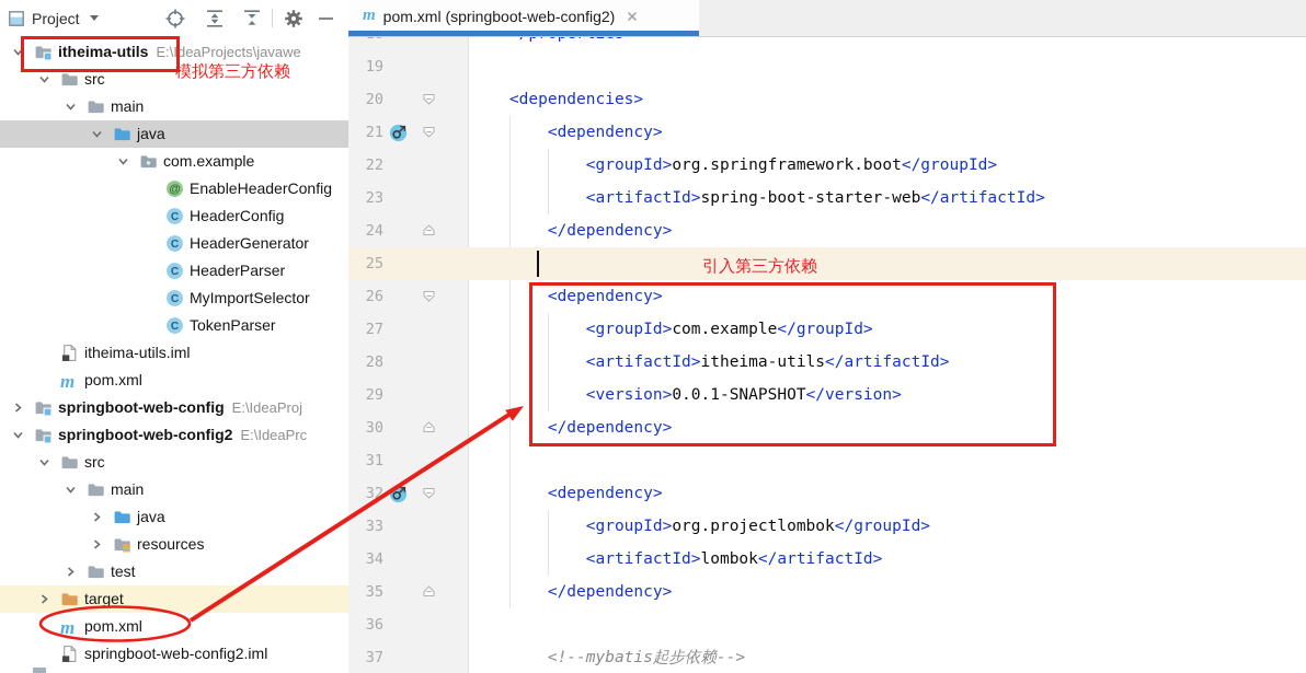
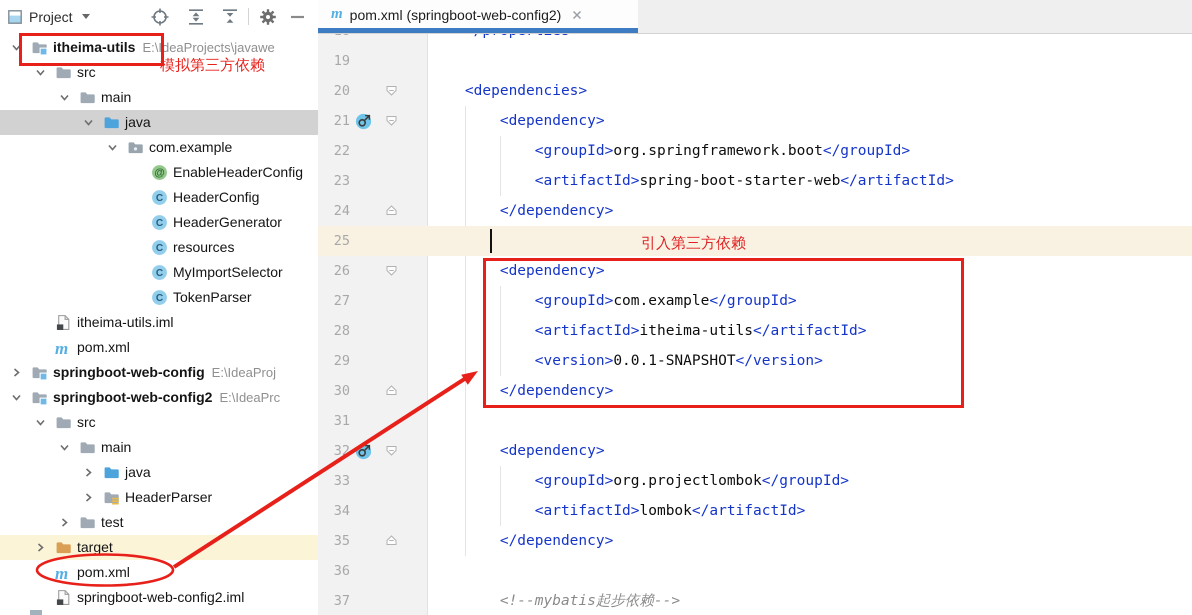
  Project
  itheima-utils E:\IdeaProjects\javawe
  src
  main
  java
  com.example
  @
  EnableHeaderConfig
  C
  HeaderConfig
  C
  HeaderGenerator
  C
- HeaderParser
+ resources
  C
  MyImportSelector
  C
  TokenParser
  itheima-utils.iml
  m
  pom.xml
  springboot-web-config E:\IdeaProj
  springboot-web-config2 E:\IdeaPrc
  src
  main
  java
- resources
+ HeaderParser
  test
  target
  m
  pom.xml
  springboot-web-config2.iml
  19
  20
  <dependencies>
  21
  <dependency>
  22
  <groupId>org.springframework.boot</groupId>
  23
  <artifactId>spring-boot-starter-web</artifactId>
  24
  </dependency>
  25
  26
  <dependency>
  27
  <groupId>com.example</groupId>
  28
  <artifactId>itheima-utils</artifactId>
  29
  <version>0.0.1-SNAPSHOT</version>
  30
  </dependency>
  31
  32
  <dependency>
  33
  <groupId>org.projectlombok</groupId>
  34
  <artifactId>lombok</artifactId>
  35
  </dependency>
  36
  37
  <!--mybatis起步依赖-->
  m
  pom.xml (springboot-web-config2)
  模拟第三方依赖
  引入第三方依赖
